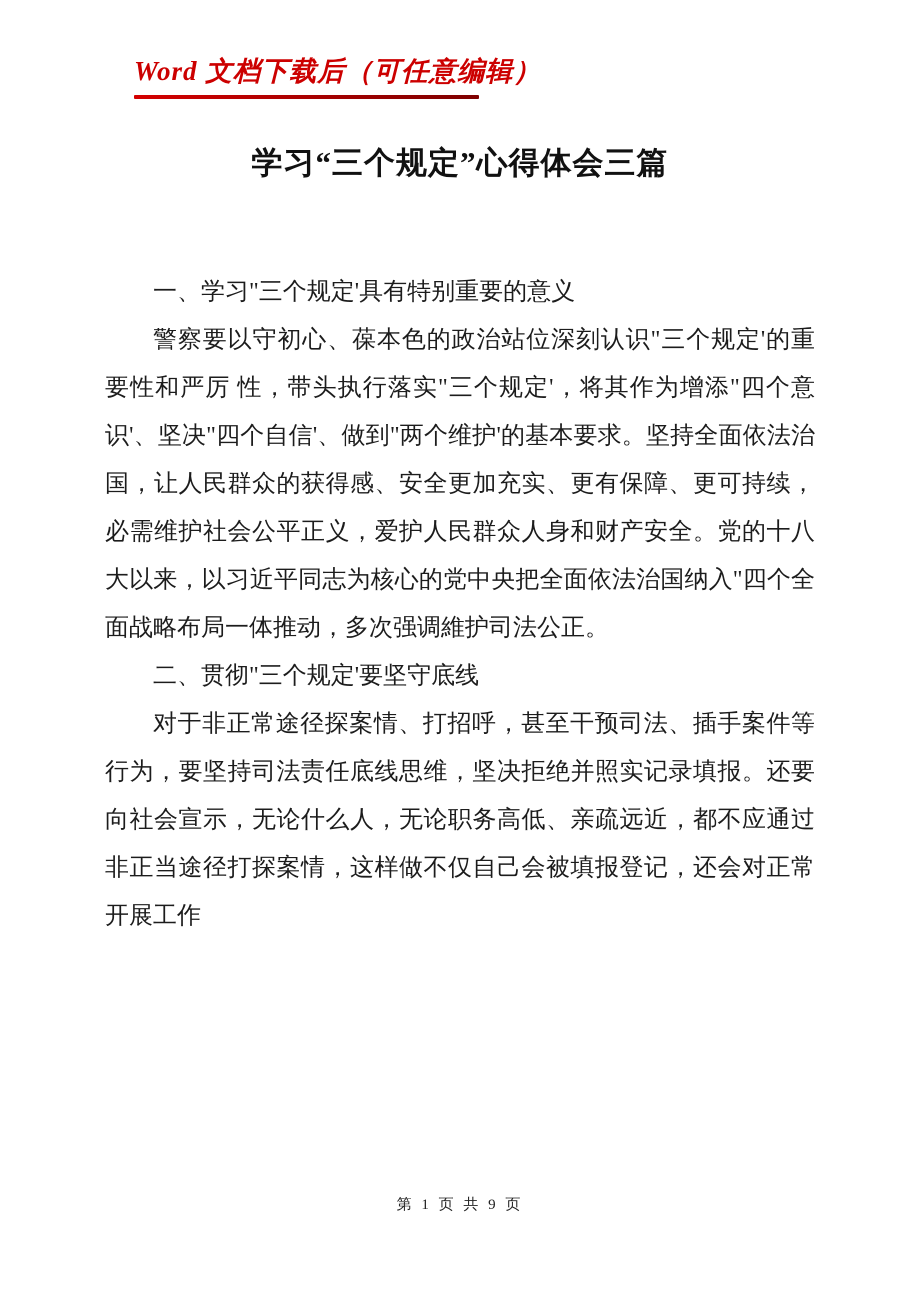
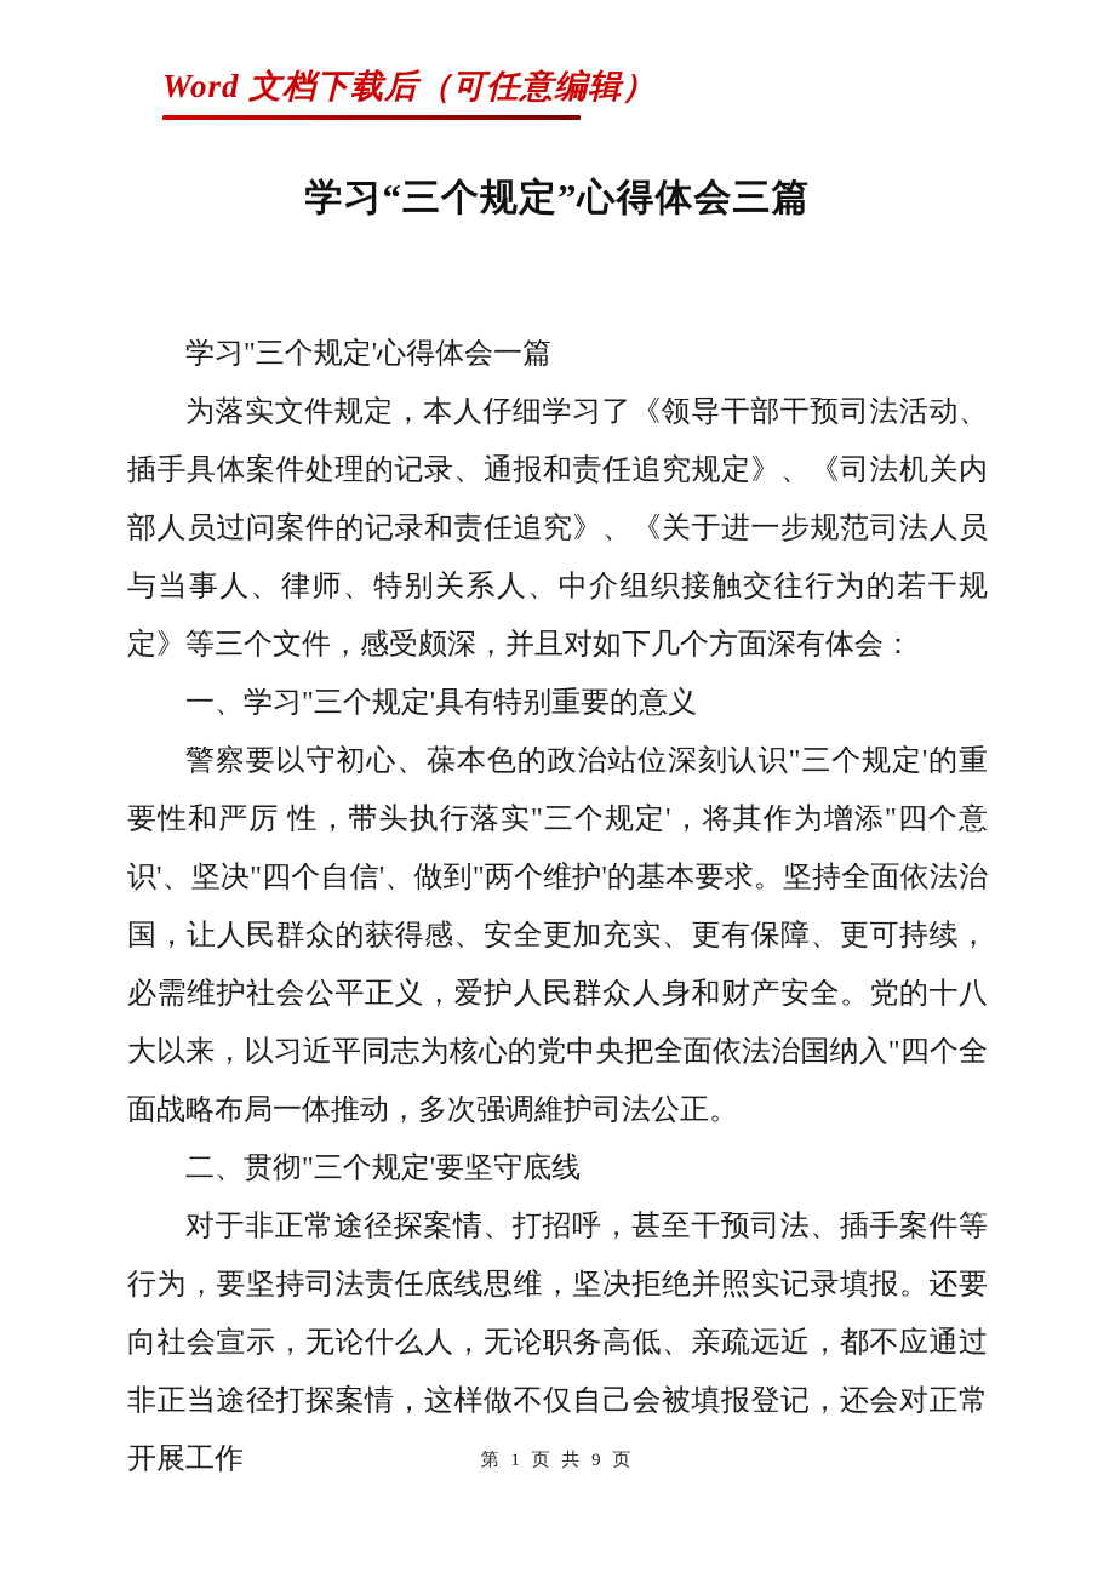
  Word 文档下载后（可任意编辑）
  学习“三个规定”心得体会三篇
+ 学习"三个规定'心得体会一篇
+ 为落实文件规定，本人仔细学习了《领导干部干预司法活动、插手具体案件处理的记录、通报和责任追究规定》、《司法机关内部人员过问案件的记录和责任追究》、《关于进一步规范司法人员与当事人、律师、特别关系人、中介组织接触交往行为的若干规定》等三个文件，感受颇深，并且对如下几个方面深有体会：
  一、学习"三个规定'具有特别重要的意义
  警察要以守初心、葆本色的政治站位深刻认识"三个规定'的重要性和严厉 性，带头执行落实"三个规定'，将其作为增添"四个意识'、坚决"四个自信'、做到"两个维护'的基本要求。坚持全面依法治国，让人民群众的获得感、安全更加充实、更有保障、更可持续，必需维护社会公平正义，爱护人民群众人身和财产安全。党的十八大以来，以习近平同志为核心的党中央把全面依法治国纳入"四个全面战略布局一体推动，多次强调維护司法公正。
  二、贯彻"三个规定'要坚守底线
  对于非正常途径探案情、打招呼，甚至干预司法、插手案件等行为，要坚持司法责任底线思维，坚决拒绝并照实记录填报。还要向社会宣示，无论什么人，无论职务高低、亲疏远近，都不应通过非正当途径打探案情，这样做不仅自己会被填报登记，还会对正常开展工作
  第 1 页 共 9 页
